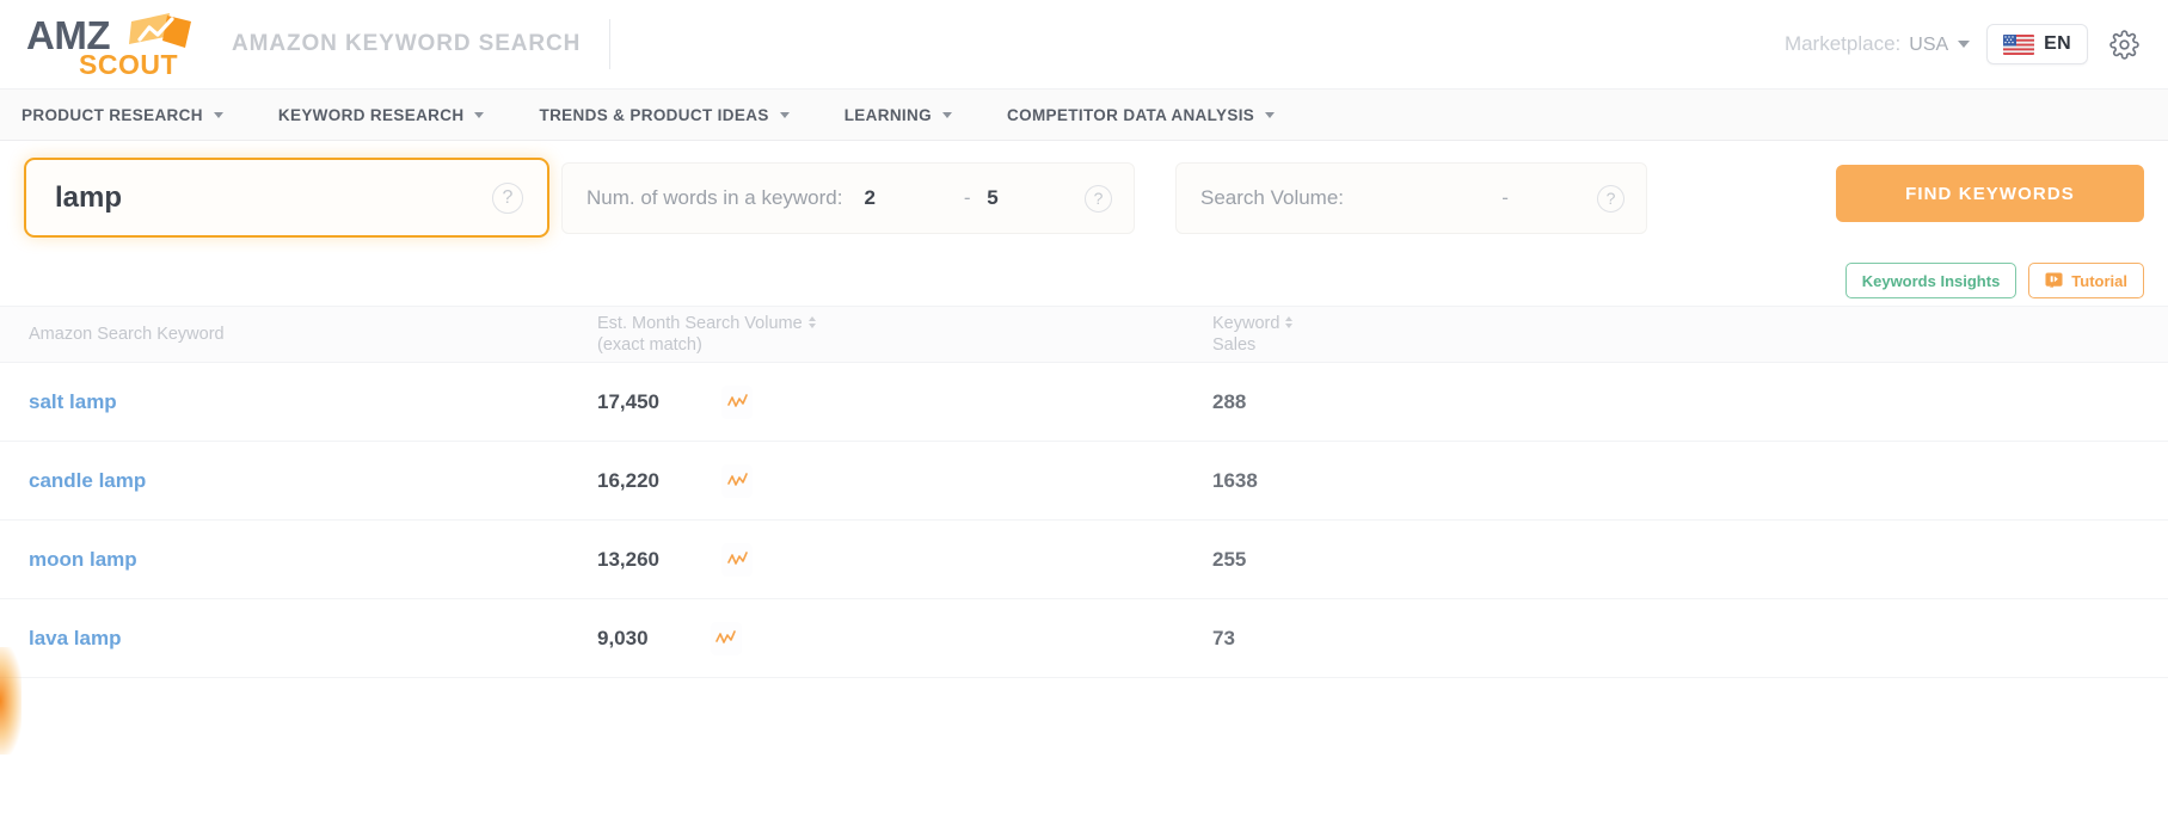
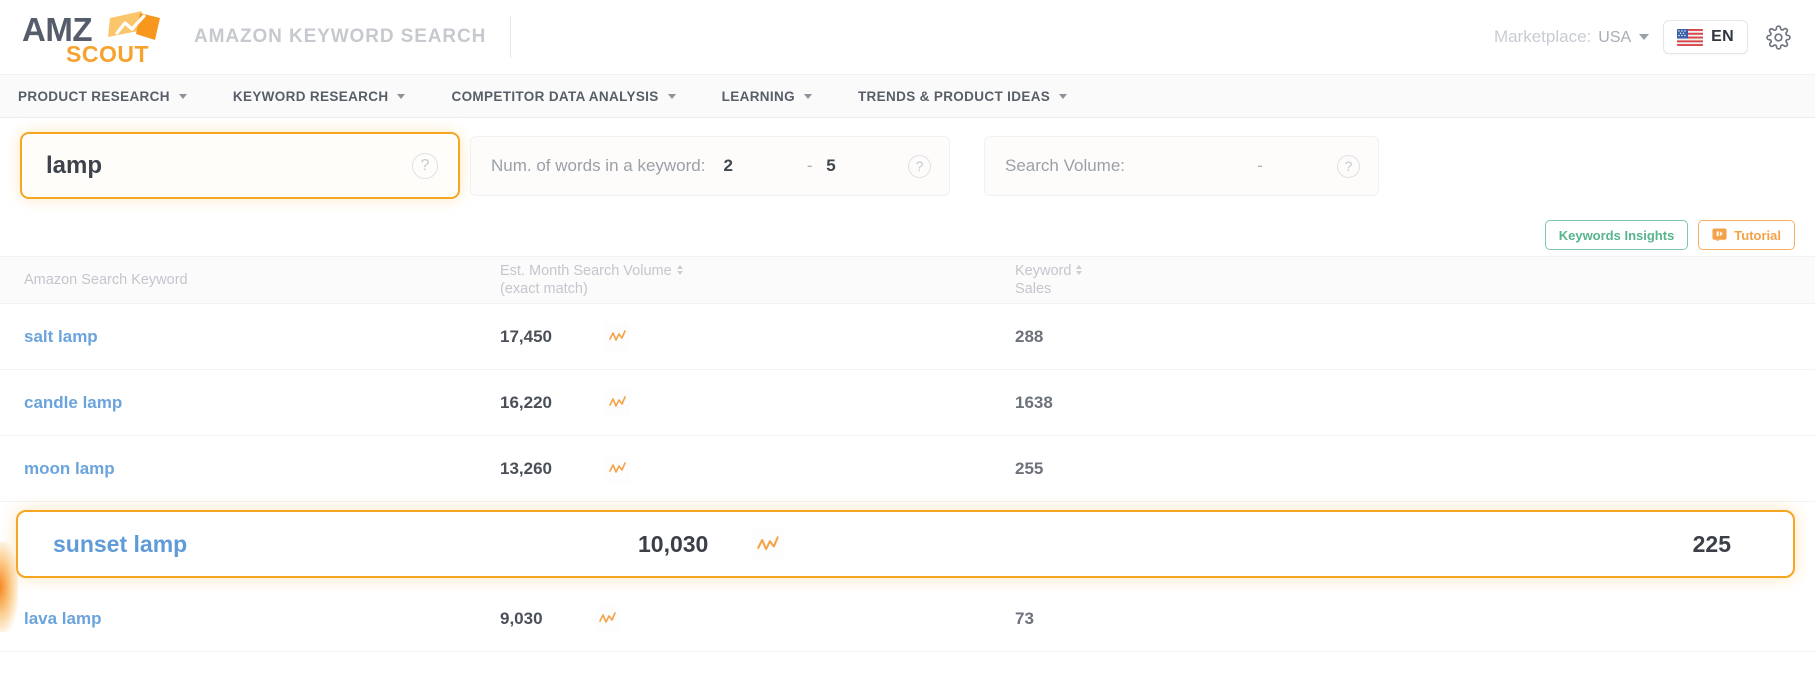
  AMZ
  SCOUT
  AMAZON KEYWORD SEARCH
  Marketplace:
  USA
  EN
  PRODUCT RESEARCH
  KEYWORD RESEARCH
- TRENDS & PRODUCT IDEAS
+ COMPETITOR DATA ANALYSIS
  LEARNING
- COMPETITOR DATA ANALYSIS
+ TRENDS & PRODUCT IDEAS
  lamp
  ?
  Num. of words in a keyword:
  2
  -
  5
  ?
  Search Volume:
  -
  ?
- FIND KEYWORDS
  Keywords Insights
  Tutorial
  Amazon Search Keyword
  Est. Month Search Volume
  (exact match)
  Keyword
  Sales
  salt lamp
  17,450
  288
  candle lamp
  16,220
  1638
  moon lamp
  13,260
  255
+ sunset lamp
+ 10,030
+ 225
  lava lamp
  9,030
  73
